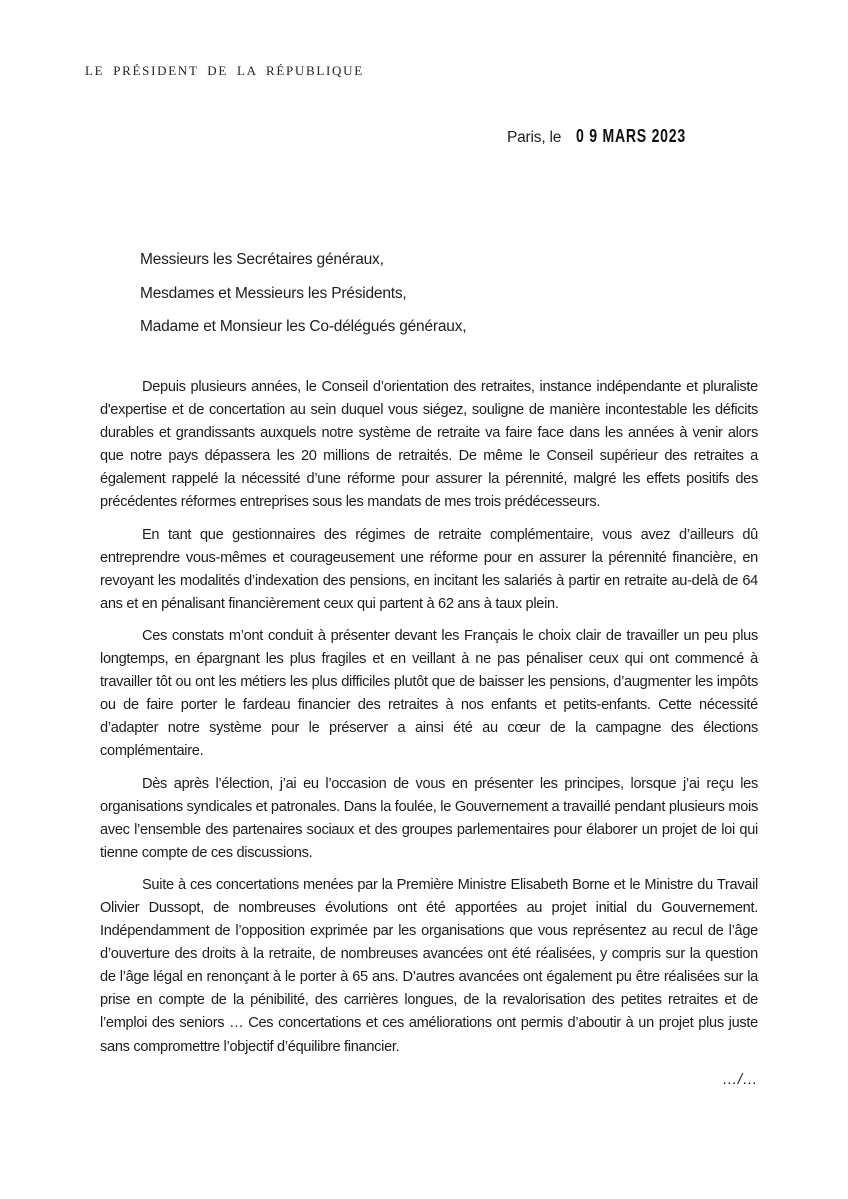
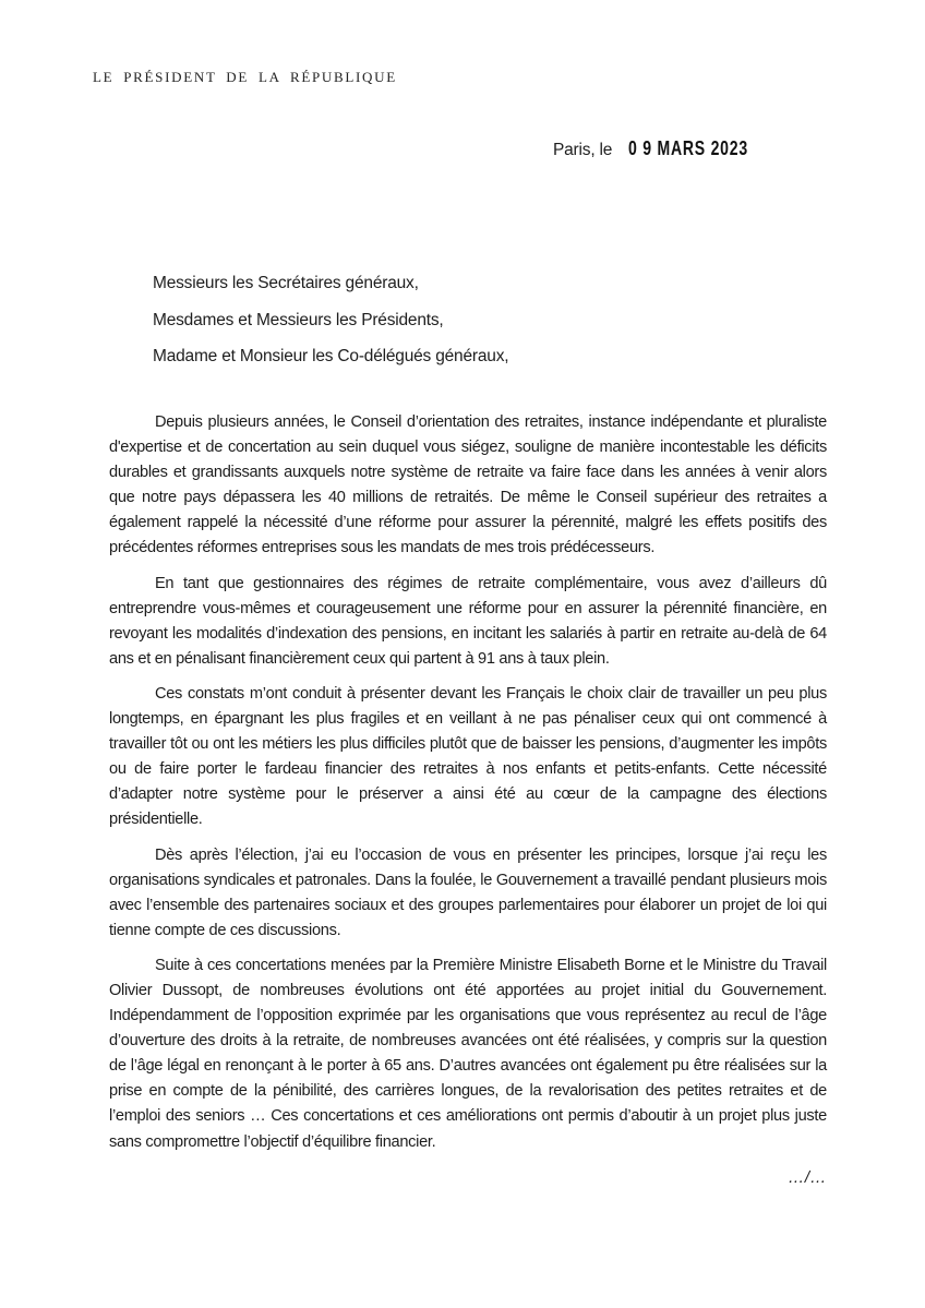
  LE PRÉSIDENT DE LA RÉPUBLIQUE
  Paris, le
  0 9 MARS 2023
  Messieurs les Secrétaires généraux,
  Mesdames et Messieurs les Présidents,
  Madame et Monsieur les Co-délégués généraux,
- Depuis plusieurs années, le Conseil d’orientation des retraites, instance indépendante et pluraliste d'expertise et de concertation au sein duquel vous siégez, souligne de manière incontestable les déficits durables et grandissants auxquels notre système de retraite va faire face dans les années à venir alors que notre pays dépassera les 20 millions de retraités. De même le Conseil supérieur des retraites a également rappelé la nécessité d’une réforme pour assurer la pérennité, malgré les effets positifs des précédentes réformes entreprises sous les mandats de mes trois prédécesseurs.
+ Depuis plusieurs années, le Conseil d’orientation des retraites, instance indépendante et pluraliste d'expertise et de concertation au sein duquel vous siégez, souligne de manière incontestable les déficits durables et grandissants auxquels notre système de retraite va faire face dans les années à venir alors que notre pays dépassera les 40 millions de retraités. De même le Conseil supérieur des retraites a également rappelé la nécessité d’une réforme pour assurer la pérennité, malgré les effets positifs des précédentes réformes entreprises sous les mandats de mes trois prédécesseurs.
- En tant que gestionnaires des régimes de retraite complémentaire, vous avez d’ailleurs dû entreprendre vous-mêmes et courageusement une réforme pour en assurer la pérennité financière, en revoyant les modalités d’indexation des pensions, en incitant les salariés à partir en retraite au-delà de 64 ans et en pénalisant financièrement ceux qui partent à 62 ans à taux plein.
+ En tant que gestionnaires des régimes de retraite complémentaire, vous avez d’ailleurs dû entreprendre vous-mêmes et courageusement une réforme pour en assurer la pérennité financière, en revoyant les modalités d’indexation des pensions, en incitant les salariés à partir en retraite au-delà de 64 ans et en pénalisant financièrement ceux qui partent à 91 ans à taux plein.
- Ces constats m’ont conduit à présenter devant les Français le choix clair de travailler un peu plus longtemps, en épargnant les plus fragiles et en veillant à ne pas pénaliser ceux qui ont commencé à travailler tôt ou ont les métiers les plus difficiles plutôt que de baisser les pensions, d’augmenter les impôts ou de faire porter le fardeau financier des retraites à nos enfants et petits-enfants. Cette nécessité d’adapter notre système pour le préserver a ainsi été au cœur de la campagne des élections complémentaire.
+ Ces constats m’ont conduit à présenter devant les Français le choix clair de travailler un peu plus longtemps, en épargnant les plus fragiles et en veillant à ne pas pénaliser ceux qui ont commencé à travailler tôt ou ont les métiers les plus difficiles plutôt que de baisser les pensions, d’augmenter les impôts ou de faire porter le fardeau financier des retraites à nos enfants et petits-enfants. Cette nécessité d’adapter notre système pour le préserver a ainsi été au cœur de la campagne des élections présidentielle.
  Dès après l’élection, j’ai eu l’occasion de vous en présenter les principes, lorsque j’ai reçu les organisations syndicales et patronales. Dans la foulée, le Gouvernement a travaillé pendant plusieurs mois avec l’ensemble des partenaires sociaux et des groupes parlementaires pour élaborer un projet de loi qui tienne compte de ces discussions.
  Suite à ces concertations menées par la Première Ministre Elisabeth Borne et le Ministre du Travail Olivier Dussopt, de nombreuses évolutions ont été apportées au projet initial du Gouvernement. Indépendamment de l’opposition exprimée par les organisations que vous représentez au recul de l’âge d’ouverture des droits à la retraite, de nombreuses avancées ont été réalisées, y compris sur la question de l’âge légal en renonçant à le porter à 65 ans. D’autres avancées ont également pu être réalisées sur la prise en compte de la pénibilité, des carrières longues, de la revalorisation des petites retraites et de l’emploi des seniors … Ces concertations et ces améliorations ont permis d’aboutir à un projet plus juste sans compromettre l’objectif d’équilibre financier.
  …/…
